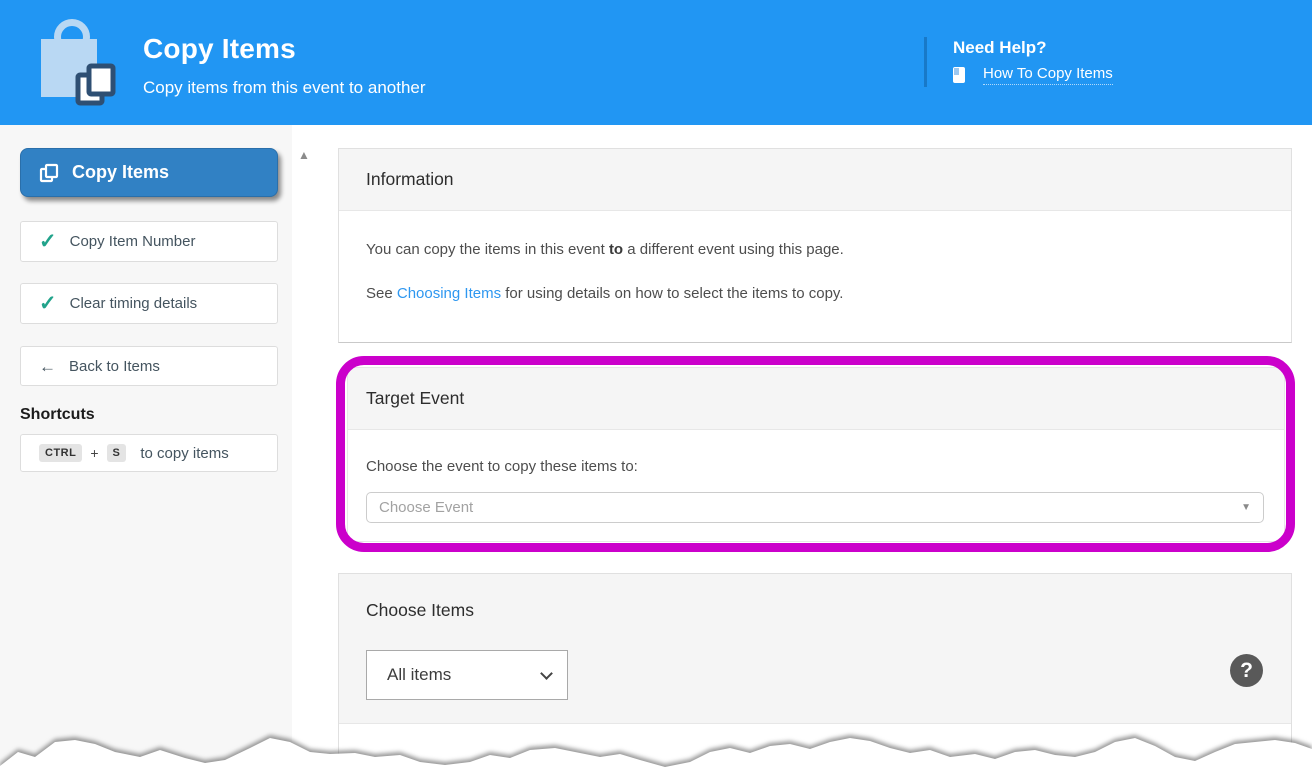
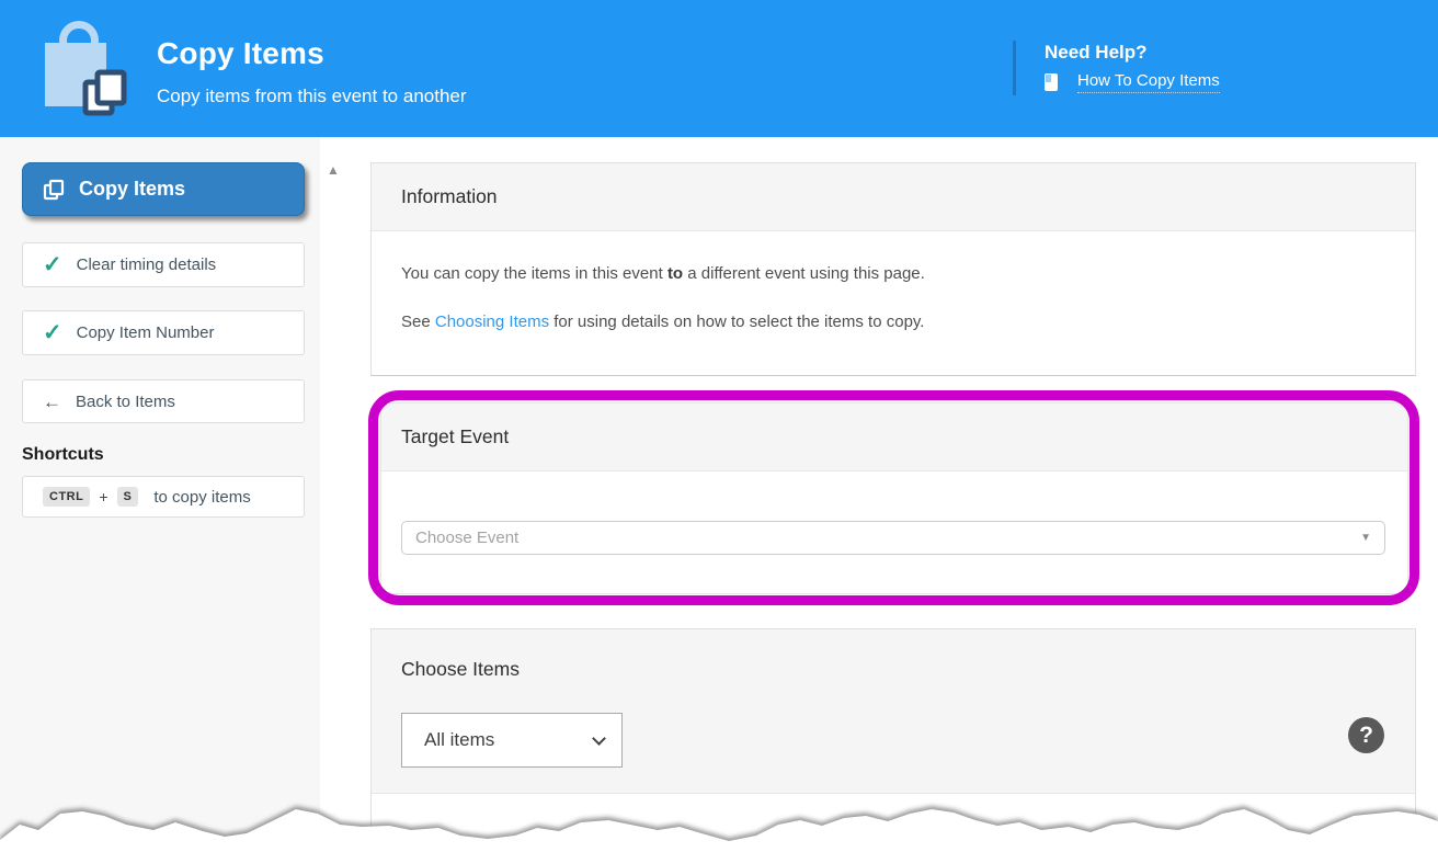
  Copy Items
  Copy items from this event to another
  Need Help?
  How To Copy Items
  Copy Items
  ✓
- Copy Item Number
+ Clear timing details
  ✓
- Clear timing details
+ Copy Item Number
  ←
  Back to Items
  Shortcuts
  CTRL
  +
  S
  to copy items
  ▲
  Information
  You can copy the items in this event to a different event using this page.
  See Choosing Items for using details on how to select the items to copy.
  Target Event
- Choose the event to copy these items to:
  Choose Event
  ▼
  Choose Items
  All items
  ?
